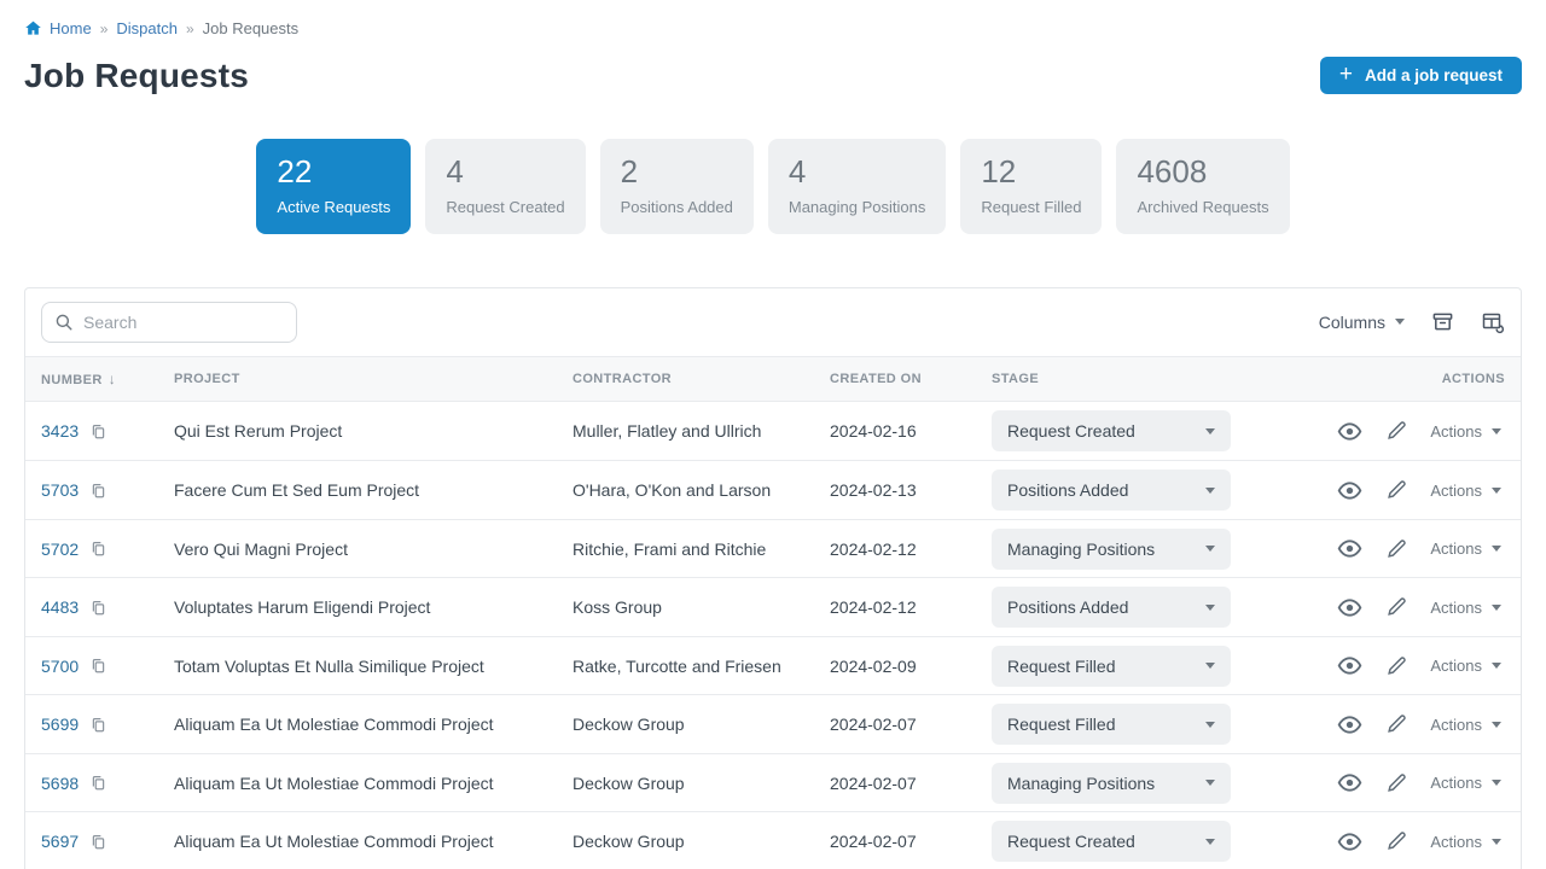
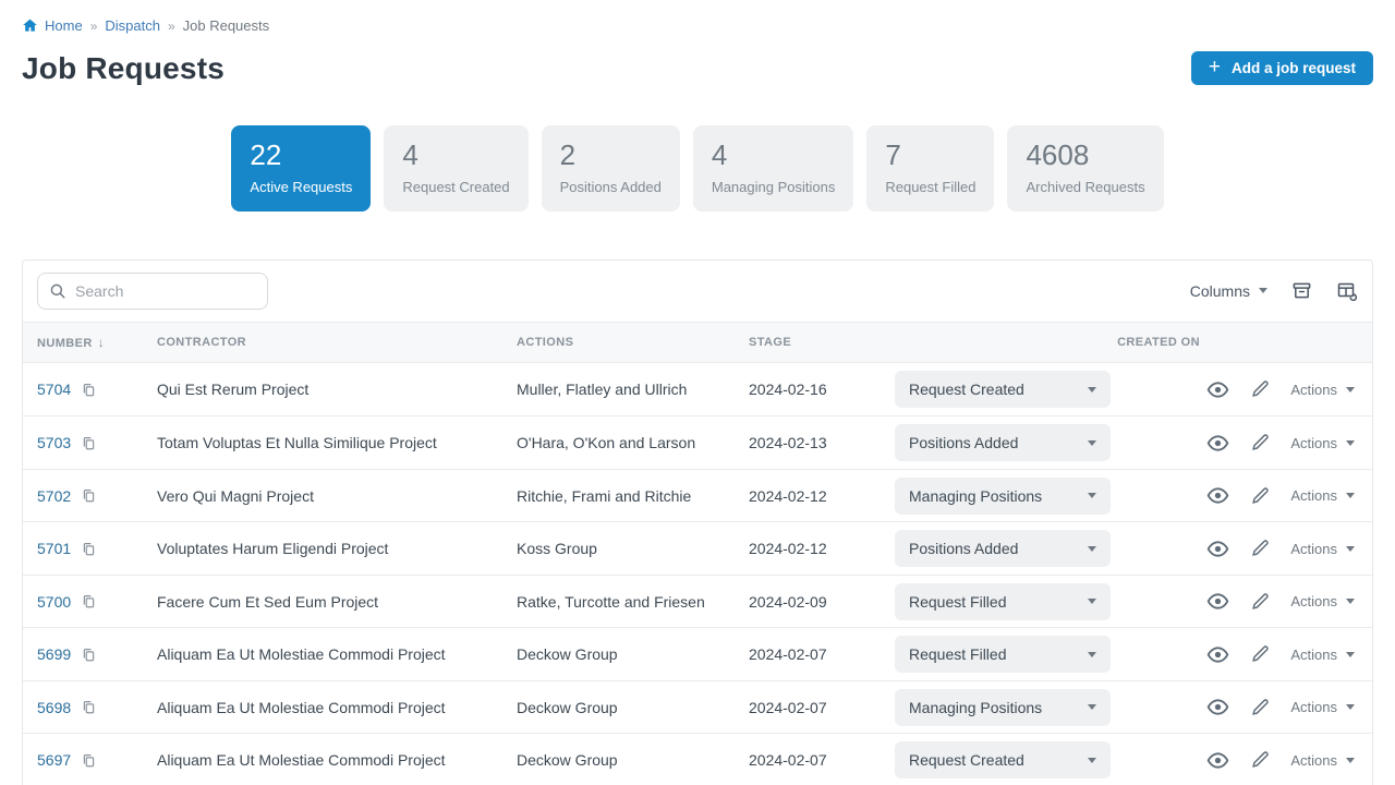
  Home
  »
  Dispatch
  »
  Job Requests
  Job Requests
  +
  Add a job request
  22
  Active Requests
  4
  Request Created
  2
  Positions Added
  4
  Managing Positions
- 12
+ 7
  Request Filled
  4608
  Archived Requests
  Search
  Columns
  NUMBER ↓
- PROJECT
  CONTRACTOR
- CREATED ON
+ ACTIONS
  STAGE
- ACTIONS
+ CREATED ON
- 3423
+ 5704
  Qui Est Rerum Project
  Muller, Flatley and Ullrich
  2024-02-16
  Request Created
  Actions
  5703
- Facere Cum Et Sed Eum Project
+ Totam Voluptas Et Nulla Similique Project
  O'Hara, O'Kon and Larson
  2024-02-13
  Positions Added
  Actions
  5702
  Vero Qui Magni Project
  Ritchie, Frami and Ritchie
  2024-02-12
  Managing Positions
  Actions
- 4483
+ 5701
  Voluptates Harum Eligendi Project
  Koss Group
  2024-02-12
  Positions Added
  Actions
  5700
- Totam Voluptas Et Nulla Similique Project
+ Facere Cum Et Sed Eum Project
  Ratke, Turcotte and Friesen
  2024-02-09
  Request Filled
  Actions
  5699
  Aliquam Ea Ut Molestiae Commodi Project
  Deckow Group
  2024-02-07
  Request Filled
  Actions
  5698
  Aliquam Ea Ut Molestiae Commodi Project
  Deckow Group
  2024-02-07
  Managing Positions
  Actions
  5697
  Aliquam Ea Ut Molestiae Commodi Project
  Deckow Group
  2024-02-07
  Request Created
  Actions
